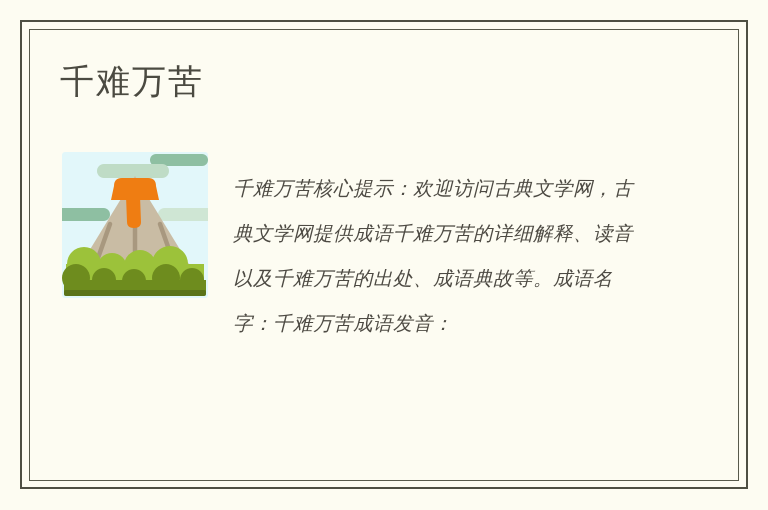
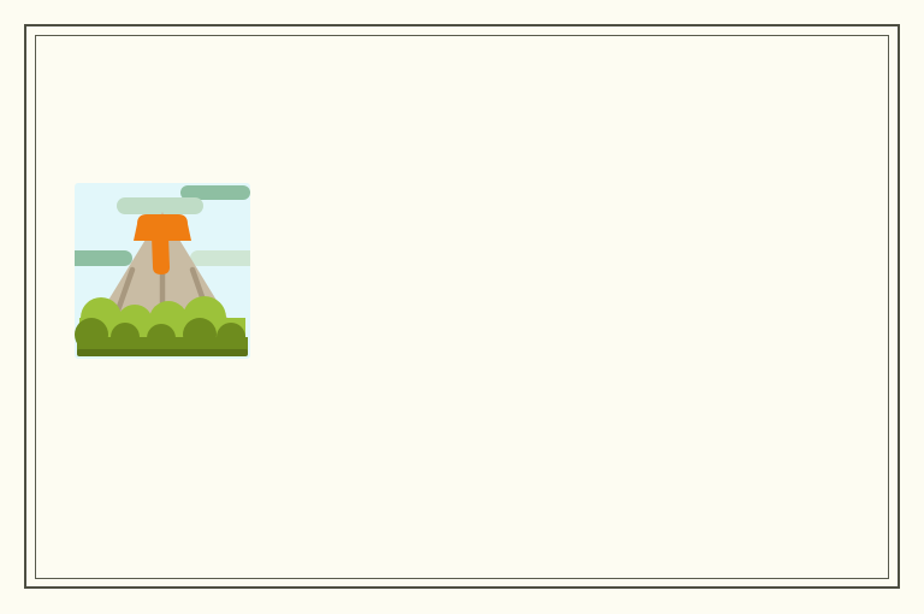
- 千难万苦
- 千难万苦核心提示：欢迎访问古典文学网，古典文学网提供成语千难万苦的详细解释、读音以及千难万苦的出处、成语典故等。成语名字：千难万苦成语发音：
